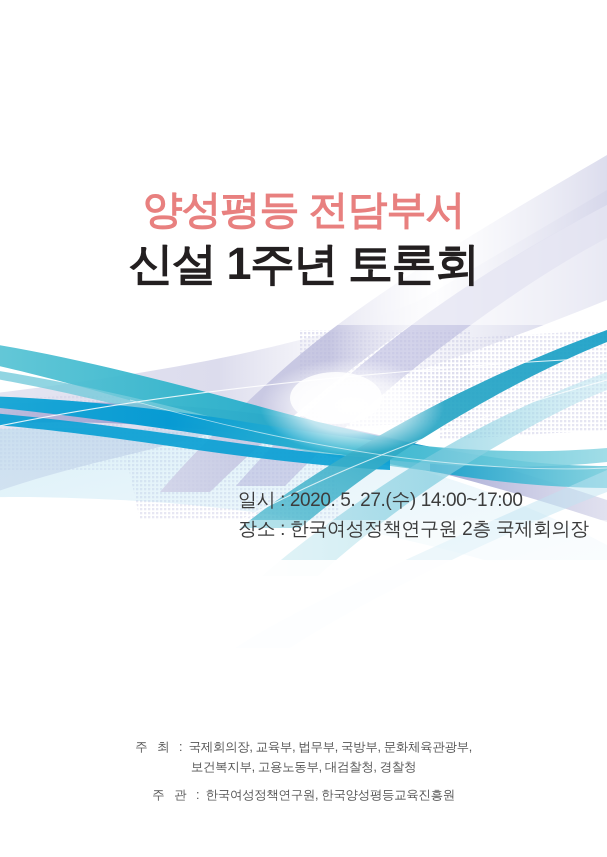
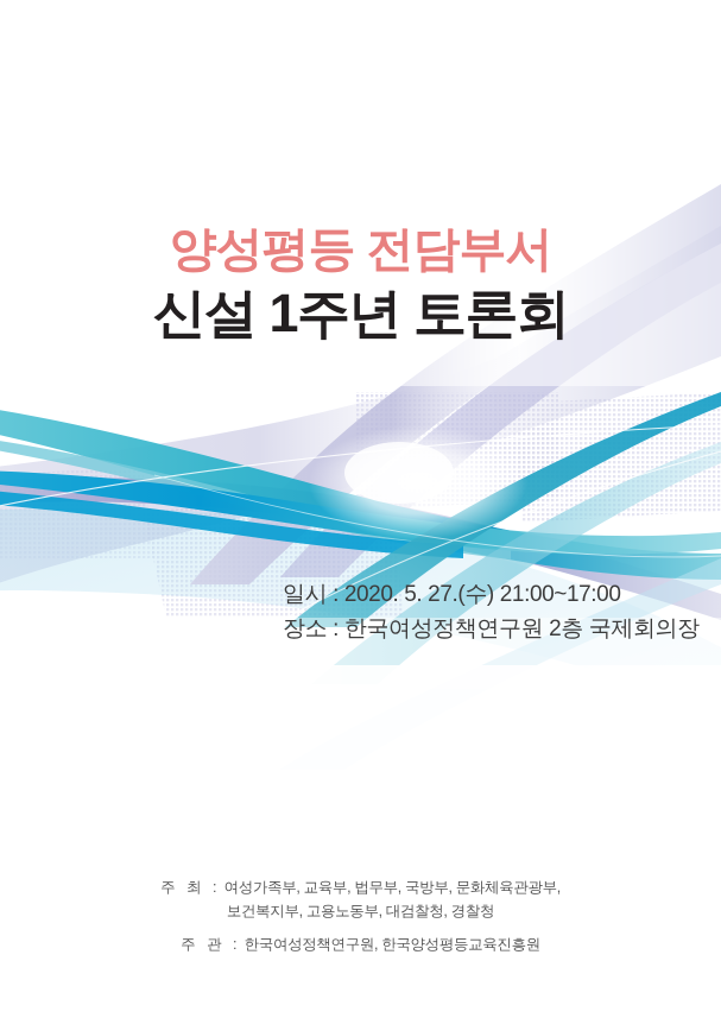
  양성평등 전담부서
  신설 1주년 토론회
- 일시 : 2020. 5. 27.(수) 14:00~17:00
+ 일시 : 2020. 5. 27.(수) 21:00~17:00
  장소 : 한국여성정책연구원 2층 국제회의장
- 주 최 : 국제회의장, 교육부, 법무부, 국방부, 문화체육관광부,
+ 주 최 : 여성가족부, 교육부, 법무부, 국방부, 문화체육관광부,
  보건복지부, 고용노동부, 대검찰청, 경찰청
  주 관 : 한국여성정책연구원, 한국양성평등교육진흥원
